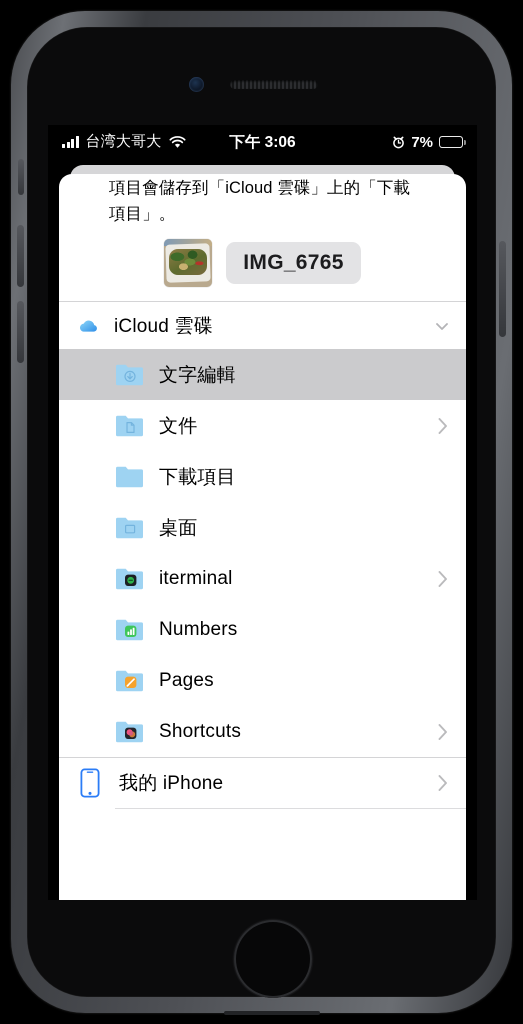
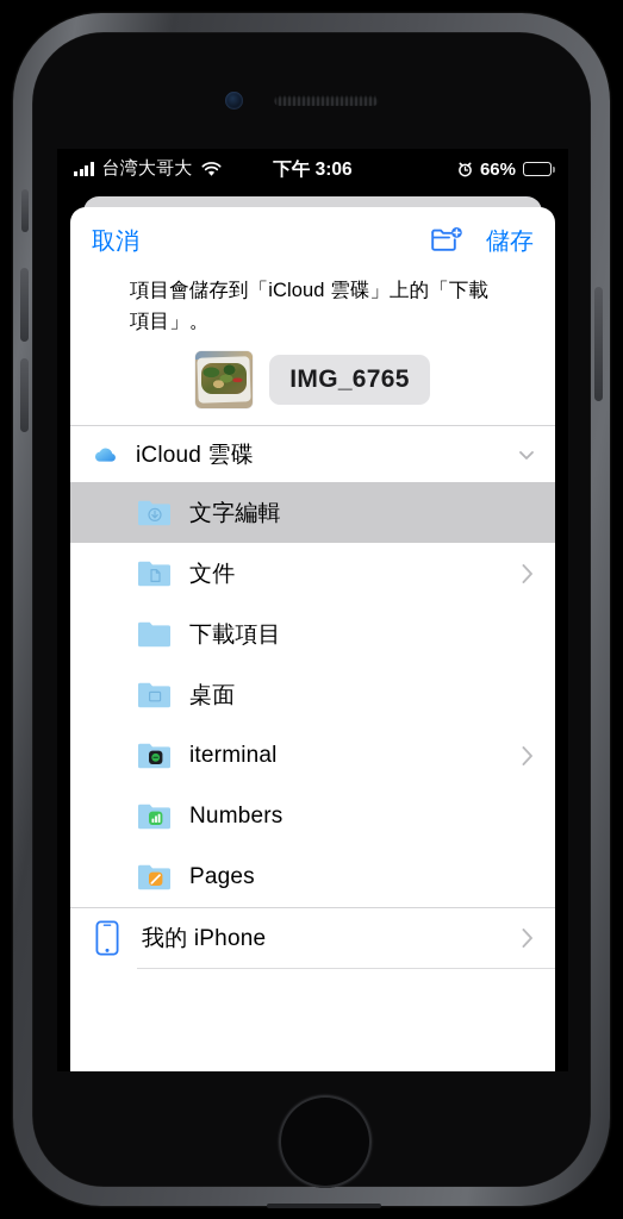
  台湾大哥大
  下午 3:06
- 7%
+ 66%
+ 取消
+ 儲存
  項目會儲存到「iCloud 雲碟」上的「下載項目」。
  IMG_6765
  iCloud 雲碟
  文字編輯
  文件
  下載項目
  桌面
  iterminal
  Numbers
  Pages
- Shortcuts
  我的 iPhone
